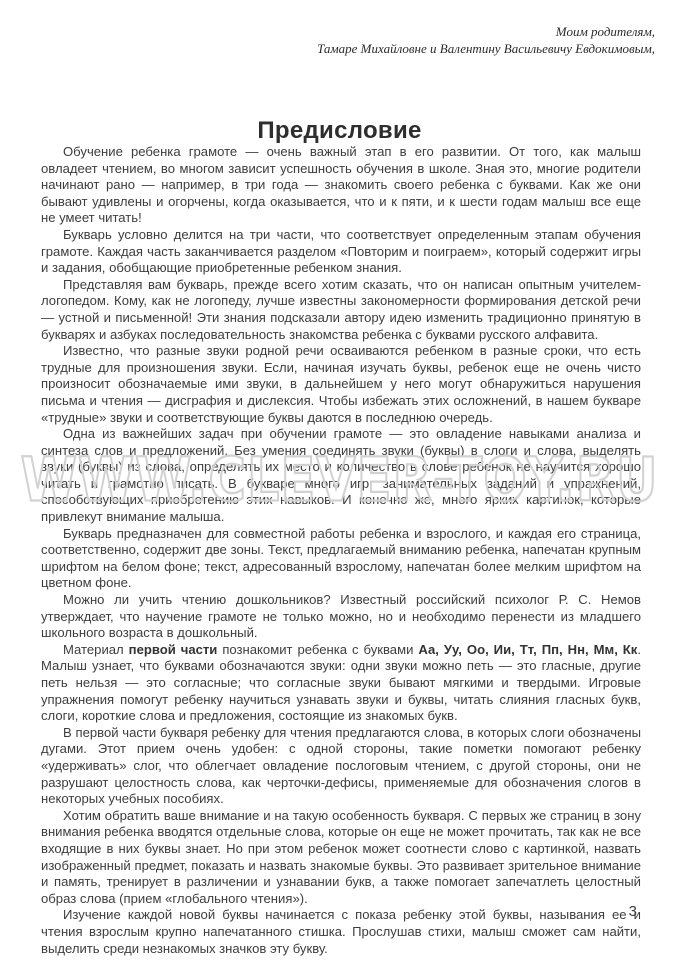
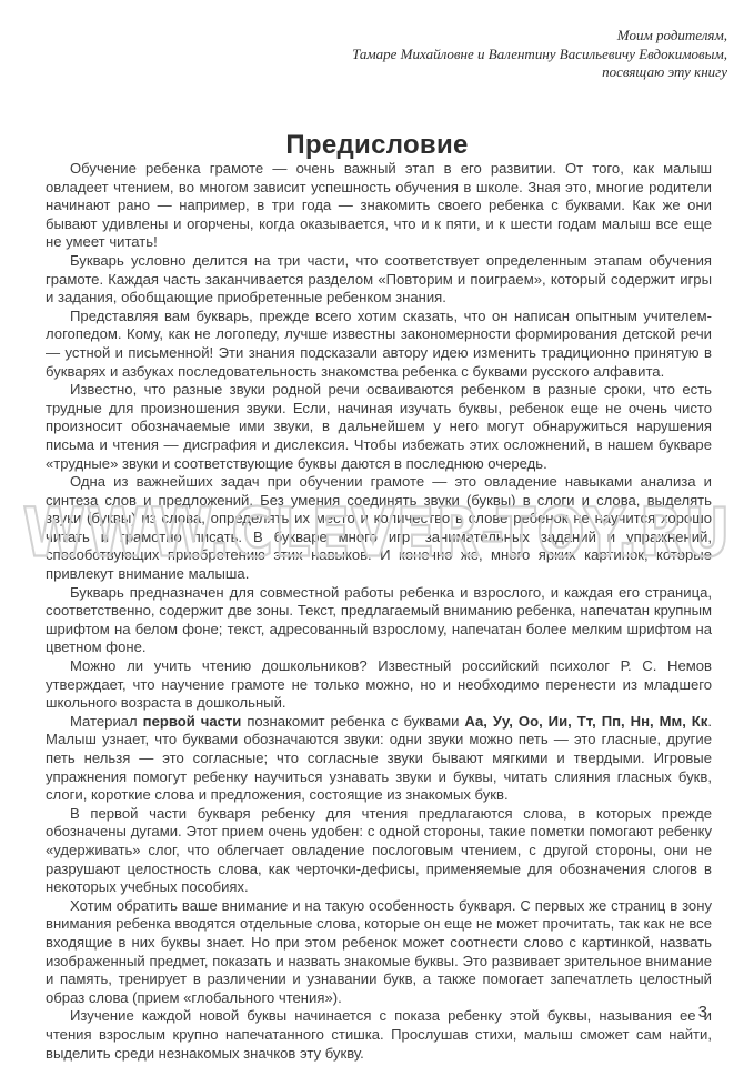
  Моим родителям,
  Тамаре Михайловне и Валентину Васильевичу Евдокимовым,
+ посвящаю эту книгу
  Предисловие
  WWW.CLEVER-TOY.RU
  Обучение ребенка грамоте — очень важный этап в его развитии. От того, как малыш овладеет чтением, во многом зависит успешность обучения в школе. Зная это, многие родители начинают рано — например, в три года — знакомить своего ребенка с буквами. Как же они бывают удивлены и огорчены, когда оказывается, что и к пяти, и к шести годам малыш все еще не умеет читать!
  Букварь условно делится на три части, что соответствует определенным этапам обучения грамоте. Каждая часть заканчивается разделом «Повторим и поиграем», который содержит игры и задания, обобщающие приобретенные ребенком знания.
  Представляя вам букварь, прежде всего хотим сказать, что он написан опытным учителем-логопедом. Кому, как не логопеду, лучше известны закономерности формирования детской речи — устной и письменной! Эти знания подсказали автору идею изменить традиционно принятую в букварях и азбуках последовательность знакомства ребенка с буквами русского алфавита.
  Известно, что разные звуки родной речи осваиваются ребенком в разные сроки, что есть трудные для произношения звуки. Если, начиная изучать буквы, ребенок еще не очень чисто произносит обозначаемые ими звуки, в дальнейшем у него могут обнаружиться нарушения письма и чтения — дисграфия и дислексия. Чтобы избежать этих осложнений, в нашем букваре «трудные» звуки и соответствующие буквы даются в последнюю очередь.
  Одна из важнейших задач при обучении грамоте — это овладение навыками анализа и синтеза слов и предложений. Без умения соединять звуки (буквы) в слоги и слова, выделять звуки (буквы) из слова, определять их место и количество в слове ребенок не научится хорошо читать и грамотно писать. В букваре много игр, занимательных заданий и упражнений, способствующих приобретению этих навыков. И конечно же, много ярких картинок, которые привлекут внимание малыша.
  Букварь предназначен для совместной работы ребенка и взрослого, и каждая его страница, соответственно, содержит две зоны. Текст, предлагаемый вниманию ребенка, напечатан крупным шрифтом на белом фоне; текст, адресованный взрослому, напечатан более мелким шрифтом на цветном фоне.
  Можно ли учить чтению дошкольников? Известный российский психолог Р. С. Немов утверждает, что научение грамоте не только можно, но и необходимо перенести из младшего школьного возраста в дошкольный.
  Материал первой части познакомит ребенка с буквами Аа, Уу, Оо, Ии, Тт, Пп, Нн, Мм, Кк. Малыш узнает, что буквами обозначаются звуки: одни звуки можно петь — это гласные, другие петь нельзя — это согласные; что согласные звуки бывают мягкими и твердыми. Игровые упражнения помогут ребенку научиться узнавать звуки и буквы, читать слияния гласных букв, слоги, короткие слова и предложения, состоящие из знакомых букв.
- В первой части букваря ребенку для чтения предлагаются слова, в которых слоги обозначены дугами. Этот прием очень удобен: с одной стороны, такие пометки помогают ребенку «удерживать» слог, что облегчает овладение послоговым чтением, с другой стороны, они не разрушают целостность слова, как черточки-дефисы, применяемые для обозначения слогов в некоторых учебных пособиях.
+ В первой части букваря ребенку для чтения предлагаются слова, в которых прежде обозначены дугами. Этот прием очень удобен: с одной стороны, такие пометки помогают ребенку «удерживать» слог, что облегчает овладение послоговым чтением, с другой стороны, они не разрушают целостность слова, как черточки-дефисы, применяемые для обозначения слогов в некоторых учебных пособиях.
  Хотим обратить ваше внимание и на такую особенность букваря. С первых же страниц в зону внимания ребенка вводятся отдельные слова, которые он еще не может прочитать, так как не все входящие в них буквы знает. Но при этом ребенок может соотнести слово с картинкой, назвать изображенный предмет, показать и назвать знакомые буквы. Это развивает зрительное внимание и память, тренирует в различении и узнавании букв, а также помогает запечатлеть целостный образ слова (прием «глобального чтения»).
  Изучение каждой новой буквы начинается с показа ребенку этой буквы, называния ее и чтения взрослым крупно напечатанного стишка. Прослушав стихи, малыш сможет сам найти, выделить среди незнакомых значков эту букву.
  3
